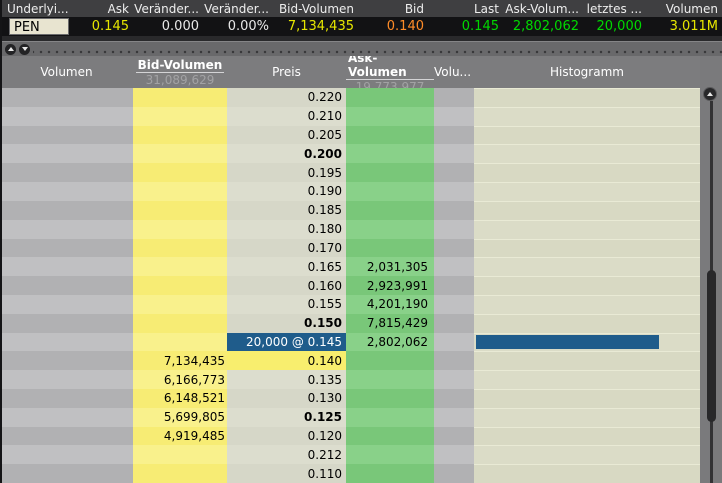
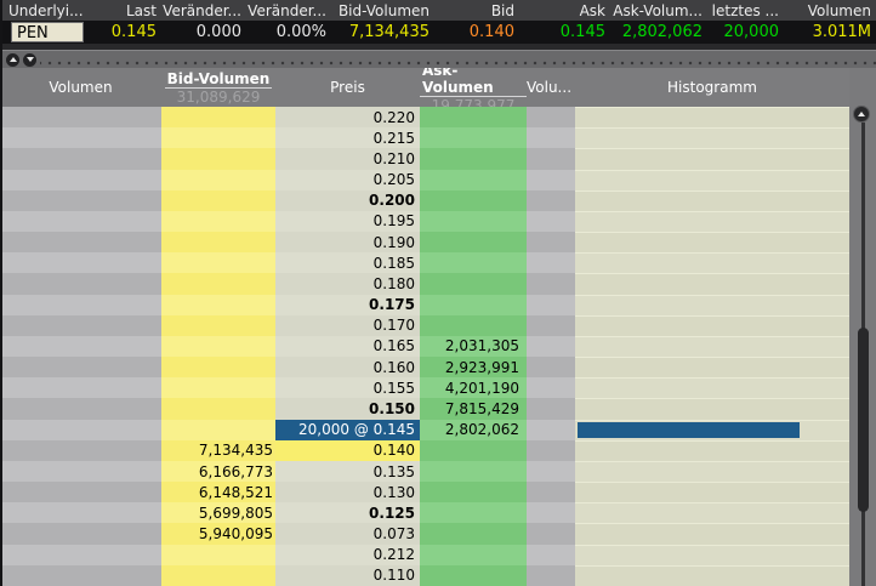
  Underlyi...
- Ask
+ Last
  Veränder...
  Veränder...
  Bid-Volumen
  Bid
- Last
+ Ask
  Ask-Volum...
  letztes ...
  Volumen
  PEN
  0.145
  0.000
  0.00%
  7,134,435
  0.140
  0.145
  2,802,062
  20,000
  3.011M
  Volumen
  Bid-Volumen
  31,089,629
  Preis
  Ask-Volumen
  19,773,977
  Volu...
  Histogramm
  0.220
+ 0.215
  0.210
  0.205
  0.200
  0.195
  0.190
  0.185
  0.180
+ 0.175
  0.170
  0.165
  2,031,305
  0.160
  2,923,991
  0.155
  4,201,190
  0.150
  7,815,429
  20,000 @ 0.145
  2,802,062
  7,134,435
  0.140
  6,166,773
  0.135
  6,148,521
  0.130
  5,699,805
  0.125
- 4,919,485
+ 5,940,095
- 0.120
+ 0.073
  0.212
  0.110
